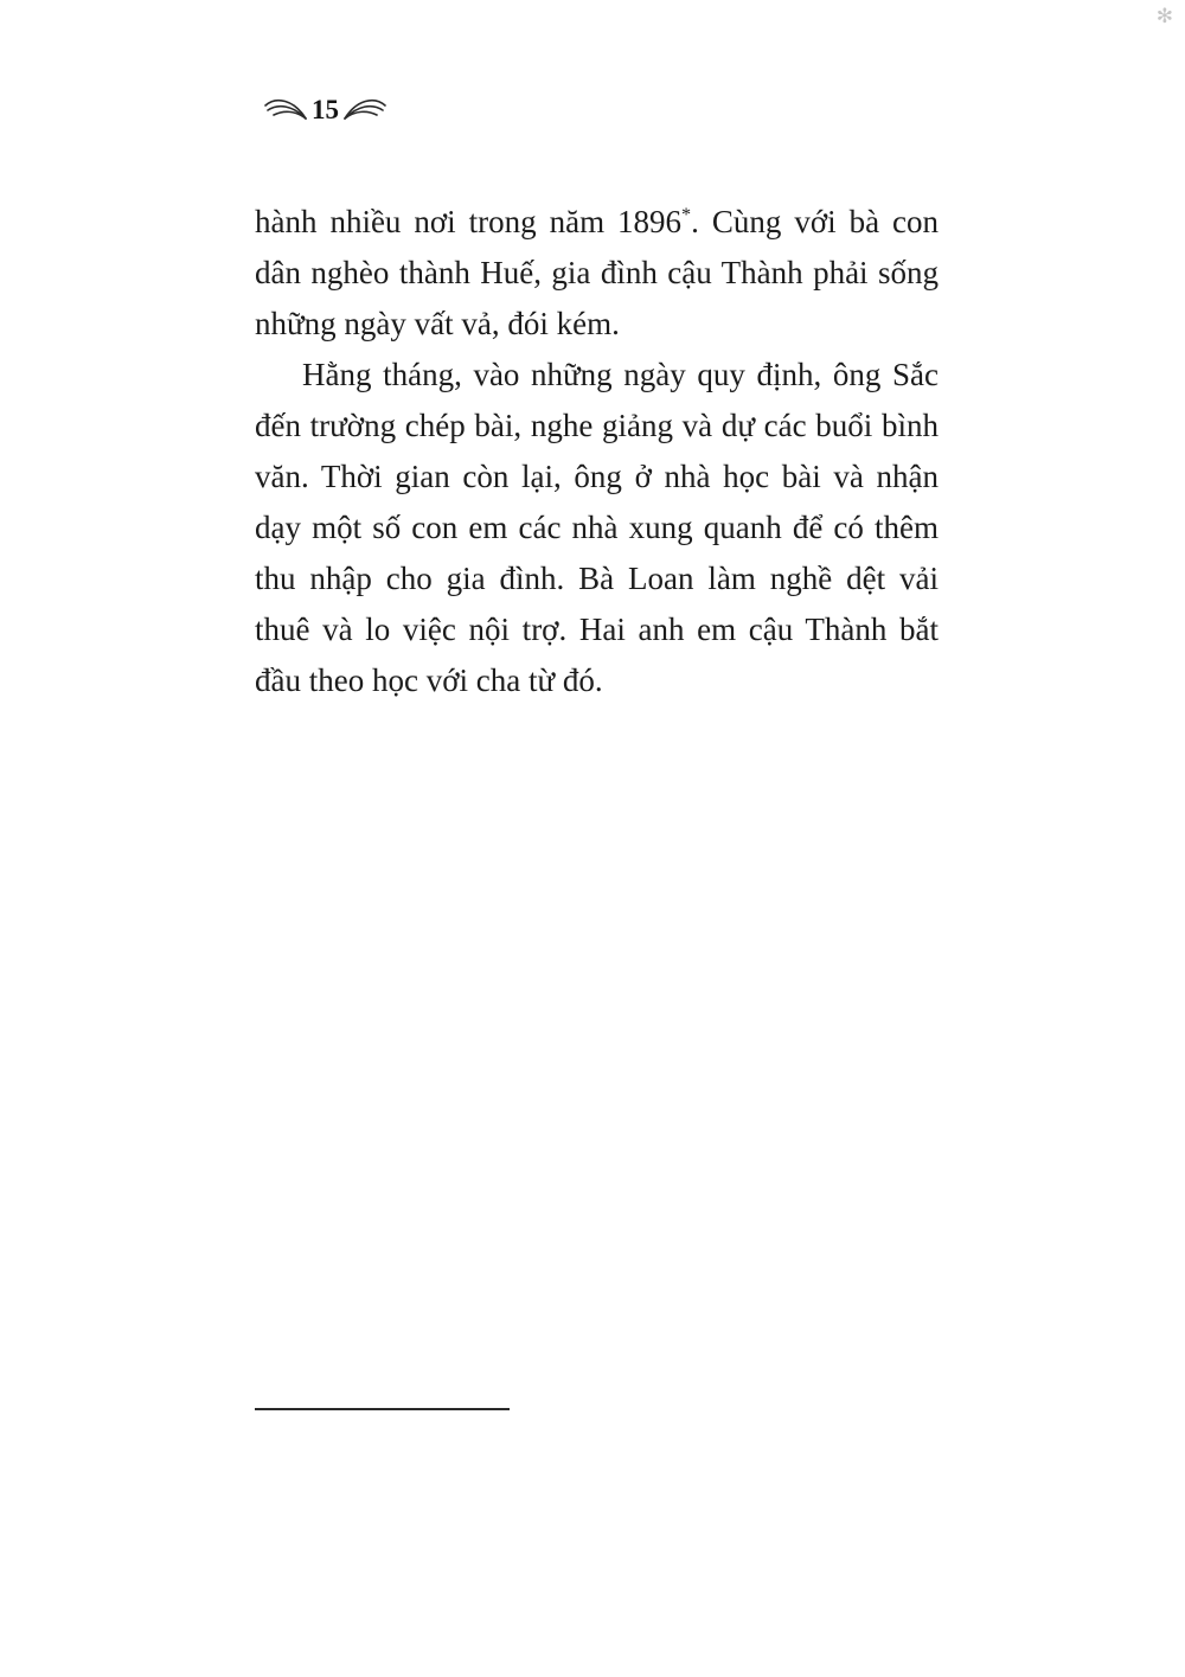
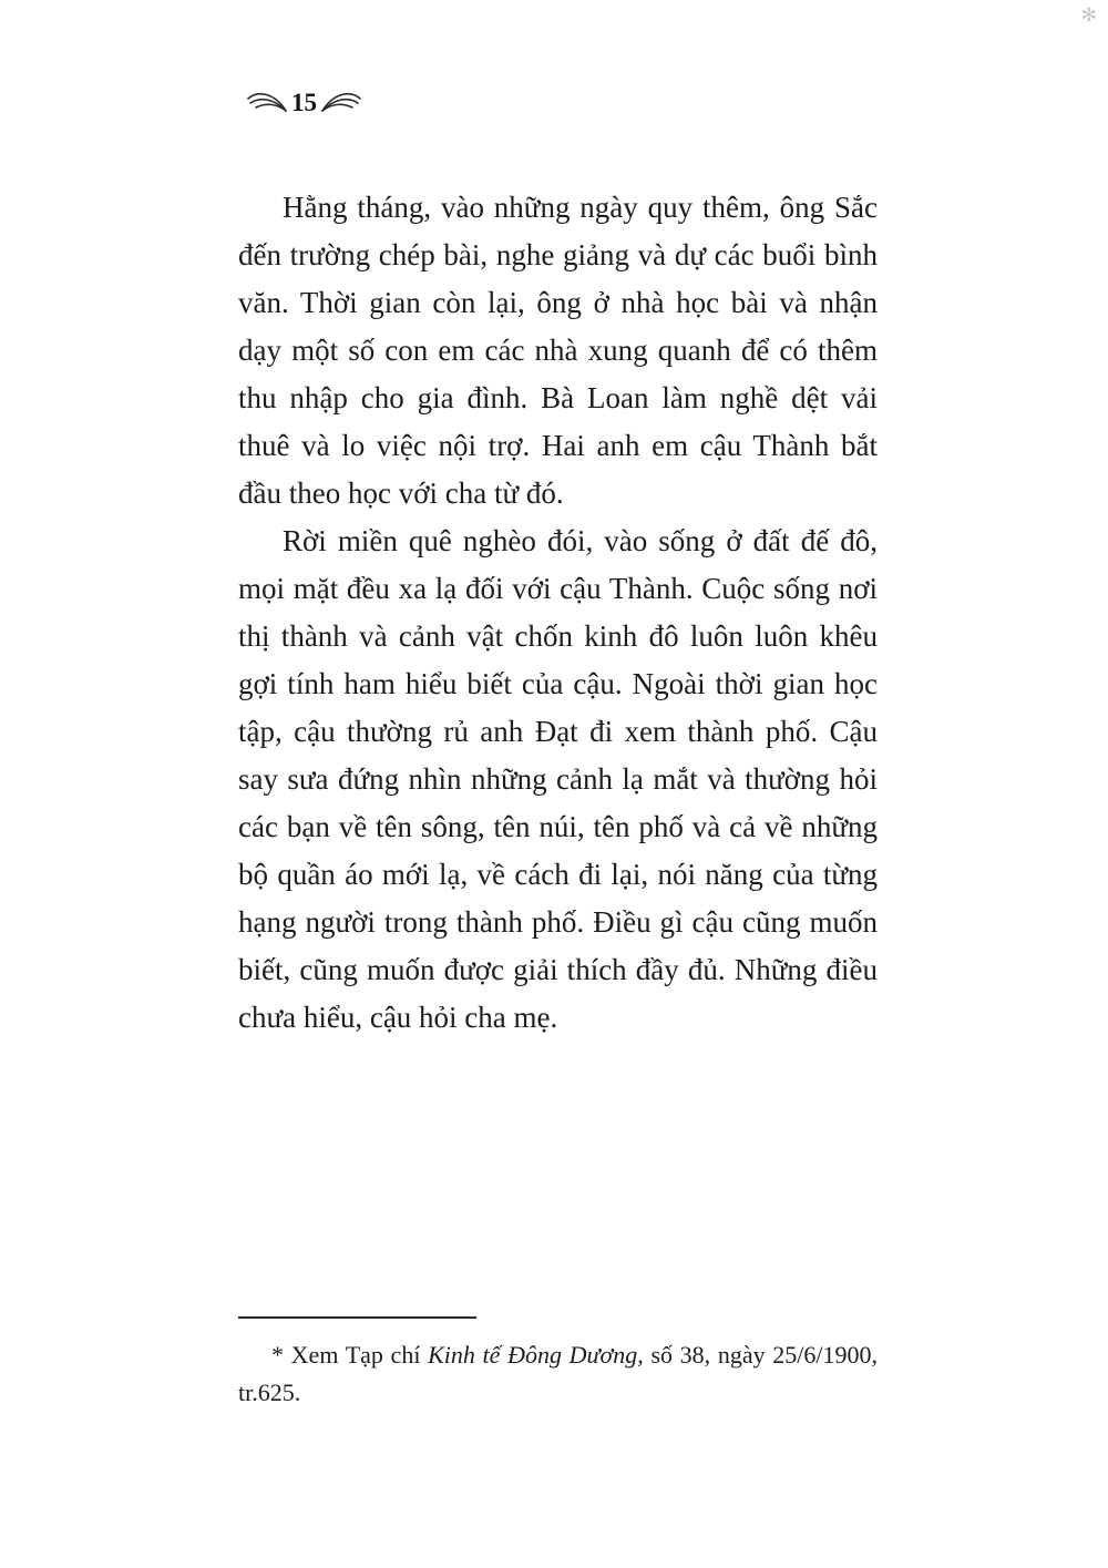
  ✻
  15
- hành nhiều nơi trong năm 1896*. Cùng với bà con dân nghèo thành Huế, gia đình cậu Thành phải sống những ngày vất vả, đói kém.
- Hằng tháng, vào những ngày quy định, ông Sắc đến trường chép bài, nghe giảng và dự các buổi bình văn. Thời gian còn lại, ông ở nhà học bài và nhận dạy một số con em các nhà xung quanh để có thêm thu nhập cho gia đình. Bà Loan làm nghề dệt vải thuê và lo việc nội trợ. Hai anh em cậu Thành bắt đầu theo học với cha từ đó.
+ Hằng tháng, vào những ngày quy thêm, ông Sắc đến trường chép bài, nghe giảng và dự các buổi bình văn. Thời gian còn lại, ông ở nhà học bài và nhận dạy một số con em các nhà xung quanh để có thêm thu nhập cho gia đình. Bà Loan làm nghề dệt vải thuê và lo việc nội trợ. Hai anh em cậu Thành bắt đầu theo học với cha từ đó.
+ Rời miền quê nghèo đói, vào sống ở đất đế đô, mọi mặt đều xa lạ đối với cậu Thành. Cuộc sống nơi thị thành và cảnh vật chốn kinh đô luôn luôn khêu gợi tính ham hiểu biết của cậu. Ngoài thời gian học tập, cậu thường rủ anh Đạt đi xem thành phố. Cậu say sưa đứng nhìn những cảnh lạ mắt và thường hỏi các bạn về tên sông, tên núi, tên phố và cả về những bộ quần áo mới lạ, về cách đi lại, nói năng của từng hạng người trong thành phố. Điều gì cậu cũng muốn biết, cũng muốn được giải thích đầy đủ. Những điều chưa hiểu, cậu hỏi cha mẹ.
+ * Xem Tạp chí Kinh tế Đông Dương, số 38, ngày 25/6/1900, tr.625.
